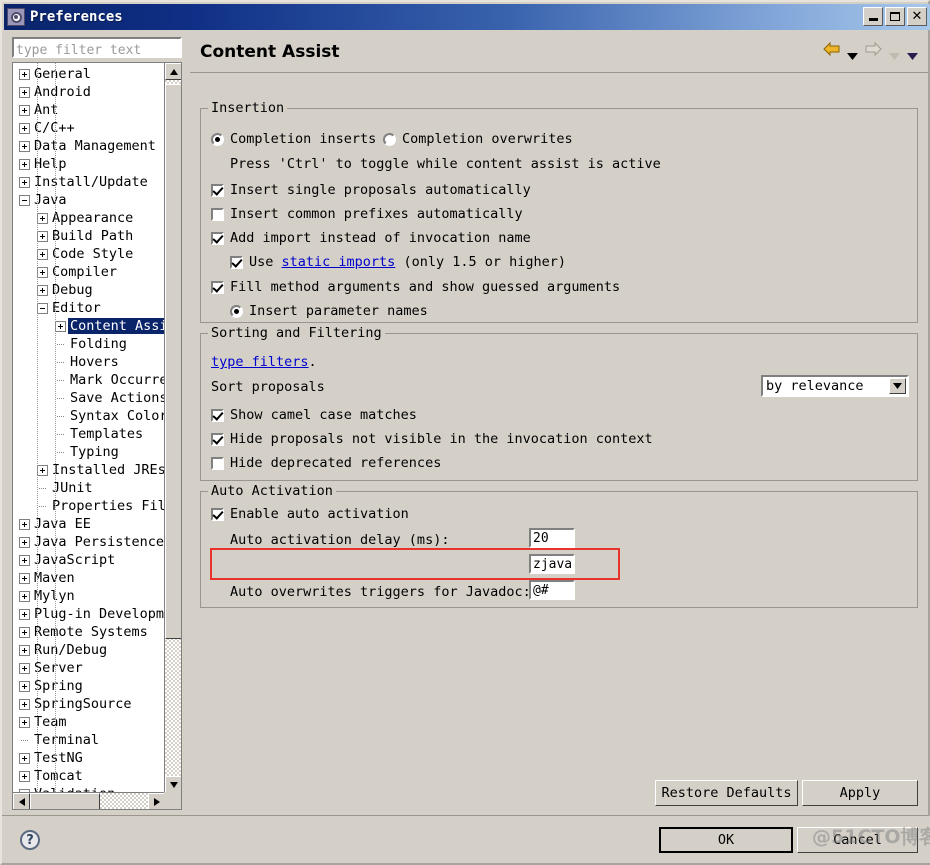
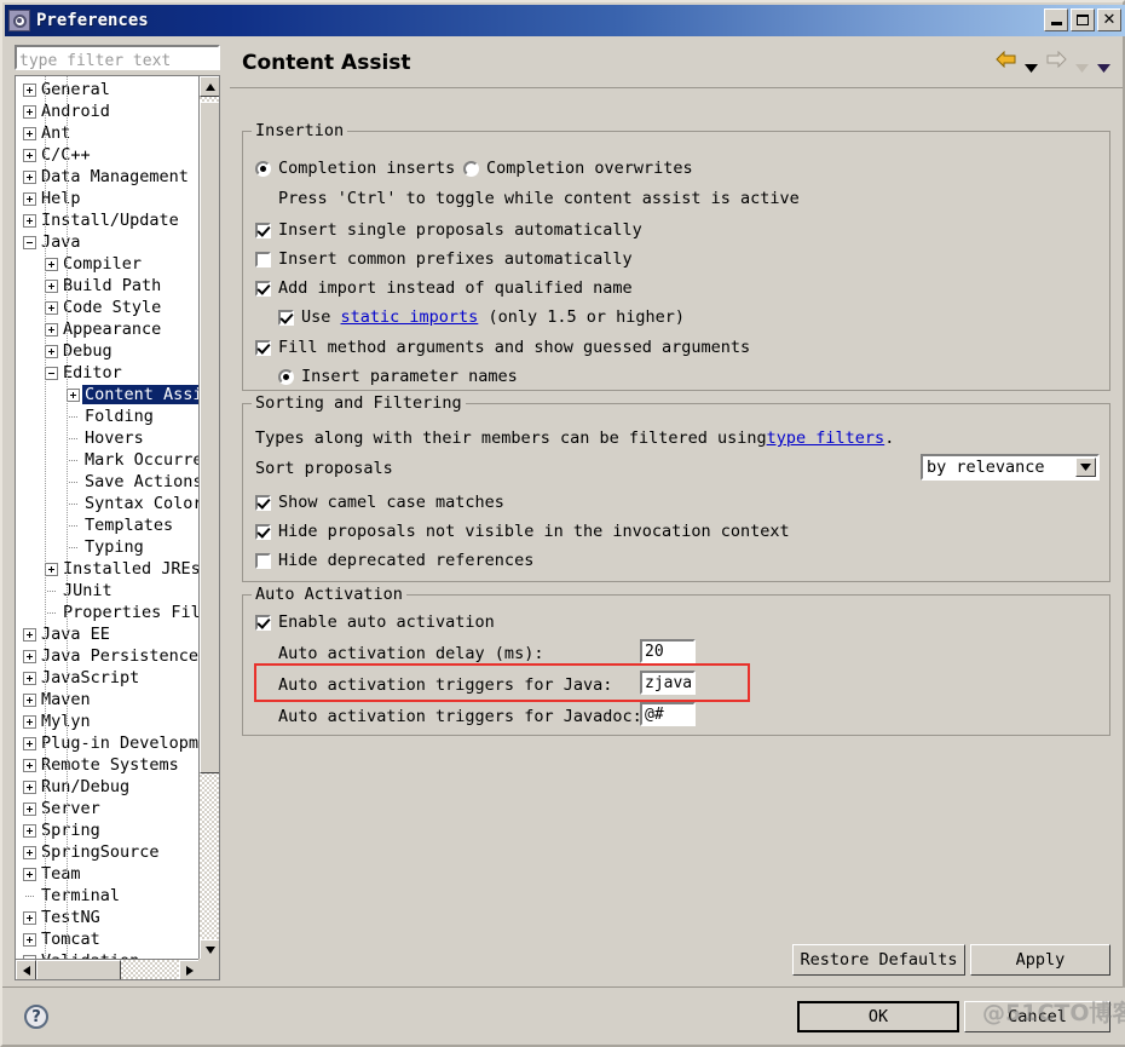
  Preferences
  ✕
  type filter text
  Geeral
  Anroid
  C/++
  Daa Management
  Hep
  Intall/Update
  Jaa
- Appearance
+ Compiler
  Build Path
  Code Style
- Compiler
+ Appearance
  Debug
  Editor
  Content Ass
  Folding
  Hovers
  Save Action
  Syntax Colo
  Templates
  Typing
  Installed JREs
  JUnit
  Jaa EE
  Jaa Persistence
  JaaScript
  Maen
  Myyn
  Plg-in Developm
  Reote Systems
  Ru/Debug
  Sever
  Sping
  SpingSource
  Tem
  Teminal
  TetNG
  Tocat
  Content Assist
  Insertion
  Completion inserts
  Completion overwrites
  Press 'Ctrl' to toggle while content assist is active
  Insert single proposals automatically
  Insert common prefixes automatically
- Add import instead of invocation name
+ Add import instead of qualified name
  Use static imports (only 1.5 or higher)
  Fill method arguments and show guessed arguments
  Insert parameter names
  Sorting and Filtering
+ Types along with their members can be filtered using
  type filters
  .
  Sort proposals
  by relevance
  Show camel case matches
  Hide proposals not visible in the invocation context
  Hide deprecated references
  Auto Activation
  Enable auto activation
  Auto activation delay (ms):
  20
+ Auto activation triggers for Java:
  zjava
- Auto overwrites triggers for Javadoc:
+ Auto activation triggers for Javadoc:
  @#
  Restore Defaults
  Apply
  ?
  OK
  Cancel
  @51CTO博客
